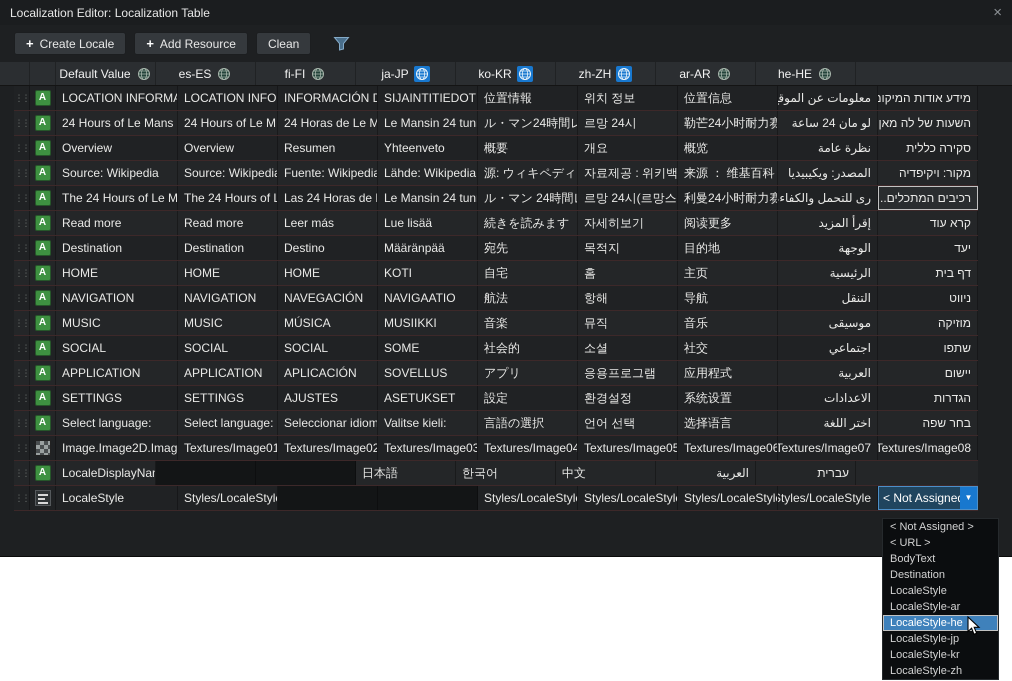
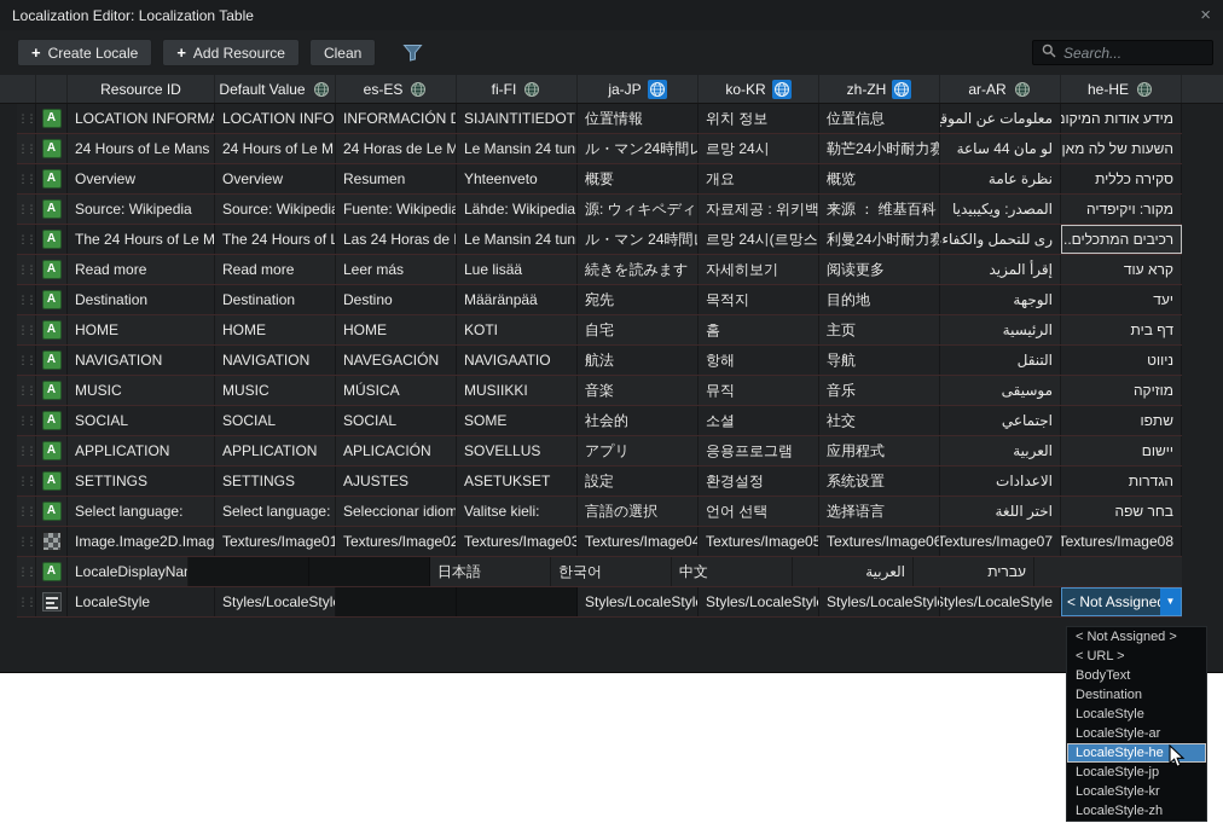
  Localization Editor: Localization Table
  ×
  +
  Create Locale
  +
  Add Resource
  Clean
+ Search...
+ Resource ID
  Default Value
  es-ES
  fi-FI
  ja-JP
  ko-KR
  zh-ZH
  ar-AR
  he-HE
  ⋮⋮
  A
  LOCATION INFORMA
  LOCATION INFO
  INFORMACIÓN D
  SIJAINTITIEDOT
  位置情報
  위치 정보
  位置信息
  معلومات عن الموق
  מידע אודות המיקום
  ⋮⋮
  A
  24 Hours of Le Mans
  24 Hours of Le M
  24 Horas de Le M
  Le Mansin 24 tun
  ル・マン24時間レ
  르망 24시
  勒芒24小时耐力赛
- لو مان 24 ساعة
+ لو مان 44 ساعة
  השעות של לה מאן
  ⋮⋮
  A
  Overview
  Overview
  Resumen
  Yhteenveto
  概要
  개요
  概览
  نظرة عامة
  סקירה כללית
  ⋮⋮
  A
  Source: Wikipedia
  Source: Wikipedia
  Fuente: Wikipedia
  Lähde: Wikipedia
  源: ウィキペディ
  자료제공 : 위키백
  来源 ： 维基百科
  المصدر: ويكيبيديا
  מקור: ויקיפדיה
  ⋮⋮
  A
  The 24 Hours of Le M
  The 24 Hours of L
  Las 24 Horas de
  Le Mansin 24 tun
  ル・マン 24時間
  르망 24시(르망스
  利曼24小时耐力赛
  رى للتحمل والكفاء
  רכיבים המתכלים...
  ⋮⋮
  A
  Read more
  Read more
  Leer más
  Lue lisää
  続きを読みます
  자세히보기
  阅读更多
  إقرأ المزيد
  קרא עוד
  ⋮⋮
  A
  Destination
  Destination
  Destino
  Määränpää
  宛先
  목적지
  目的地
  الوجهة
  יעד
  ⋮⋮
  A
  HOME
  HOME
  HOME
  KOTI
  自宅
  홈
  主页
  الرئيسية
  דף בית
  ⋮⋮
  A
  NAVIGATION
  NAVIGATION
  NAVEGACIÓN
  NAVIGAATIO
  航法
  항해
  导航
  التنقل
  ניווט
  ⋮⋮
  A
  MUSIC
  MUSIC
  MÚSICA
  MUSIIKKI
  音楽
  뮤직
  音乐
  موسيقى
  מוזיקה
  ⋮⋮
  A
  SOCIAL
  SOCIAL
  SOCIAL
  SOME
  社会的
  소셜
  社交
  اجتماعي
  שתפו
  ⋮⋮
  A
  APPLICATION
  APPLICATION
  APLICACIÓN
  SOVELLUS
  アプリ
  응용프로그램
  应用程式
  العربية
  יישום
  ⋮⋮
  A
  SETTINGS
  SETTINGS
  AJUSTES
  ASETUKSET
  設定
  환경설정
  系统设置
  الاعدادات
  הגדרות
  ⋮⋮
  A
  Select language:
  Select language:
  Seleccionar idiom
  Valitse kieli:
  言語の選択
  언어 선택
  选择语言
  اختر اللغة
  בחר שפה
  ⋮⋮
  Image.Image2D.Imag
  Textures/Image01
  Textures/Image02
  Textures/Image03
  Textures/Image04
  Textures/Image05
  Textures/Image06
  Textures/Image07
  Textures/Image08
  ⋮⋮
  A
  LocaleDisplayNa
  日本語
  한국어
  中文
  العربية
  עברית
  ⋮⋮
  LocaleStyle
  Styles/LocaleStyl
  Styles/LocaleStyl
  Styles/LocaleStyl
  Styles/LocaleStyl
  tyles/LocaleStyle
  < Not Assigne
  ▼
  < Not Assigned >
  < URL >
  BodyText
  Destination
  LocaleStyle
  LocaleStyle-ar
  LocaleStyle-he
  LocaleStyle-jp
  LocaleStyle-kr
  LocaleStyle-zh
